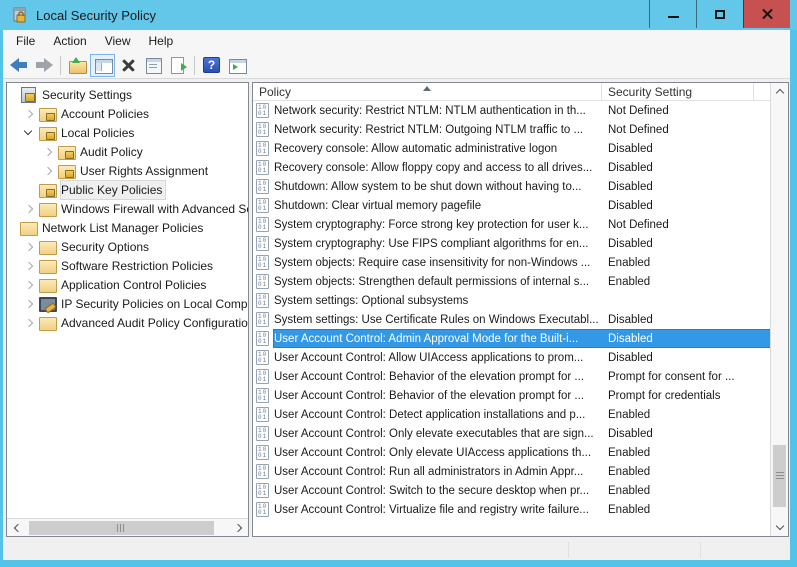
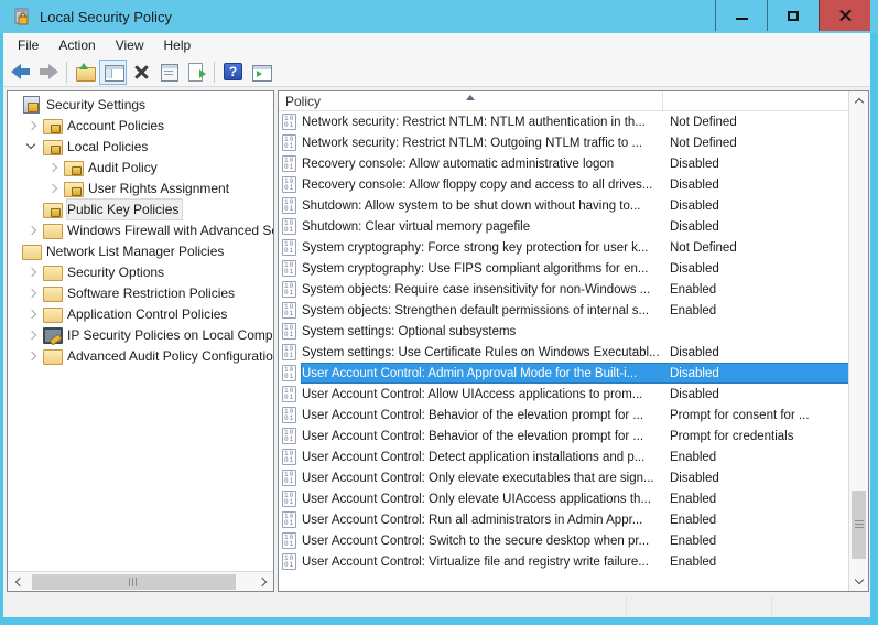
  Local Security Policy
  File
  Action
  View
  Help
  Security Settings
  Account Policies
  Local Policies
  Audit Policy
  User Rights Assignment
  Public Key Policies
  Windows Firewall with Advanced S
  Network List Manager Policies
  Security Options
  Software Restriction Policies
  Application Control Policies
  IP Security Policies on Local Comp
  Advanced Audit Policy Configuratio
  Policy
- Security Setting
  Network security: Restrict NTLM: NTLM authentication in th...
  Not Defined
  Network security: Restrict NTLM: Outgoing NTLM traffic to ...
  Not Defined
  Recovery console: Allow automatic administrative logon
  Disabled
  Recovery console: Allow floppy copy and access to all drives...
  Disabled
  Shutdown: Allow system to be shut down without having to...
  Disabled
  Shutdown: Clear virtual memory pagefile
  Disabled
  System cryptography: Force strong key protection for user k...
  Not Defined
  System cryptography: Use FIPS compliant algorithms for en...
  Disabled
  System objects: Require case insensitivity for non-Windows ...
  Enabled
  System objects: Strengthen default permissions of internal s...
  Enabled
  System settings: Optional subsystems
  System settings: Use Certificate Rules on Windows Executabl...
  Disabled
  User Account Control: Admin Approval Mode for the Built-i...
  Disabled
  User Account Control: Allow UIAccess applications to prom...
  Disabled
  User Account Control: Behavior of the elevation prompt for ...
  Prompt for consent for ...
  User Account Control: Behavior of the elevation prompt for ...
  Prompt for credentials
  User Account Control: Detect application installations and p...
  Enabled
  User Account Control: Only elevate executables that are sign...
  Disabled
  User Account Control: Only elevate UIAccess applications th...
  Enabled
  User Account Control: Run all administrators in Admin Appr...
  Enabled
  User Account Control: Switch to the secure desktop when pr...
  Enabled
  User Account Control: Virtualize file and registry write failure...
  Enabled
